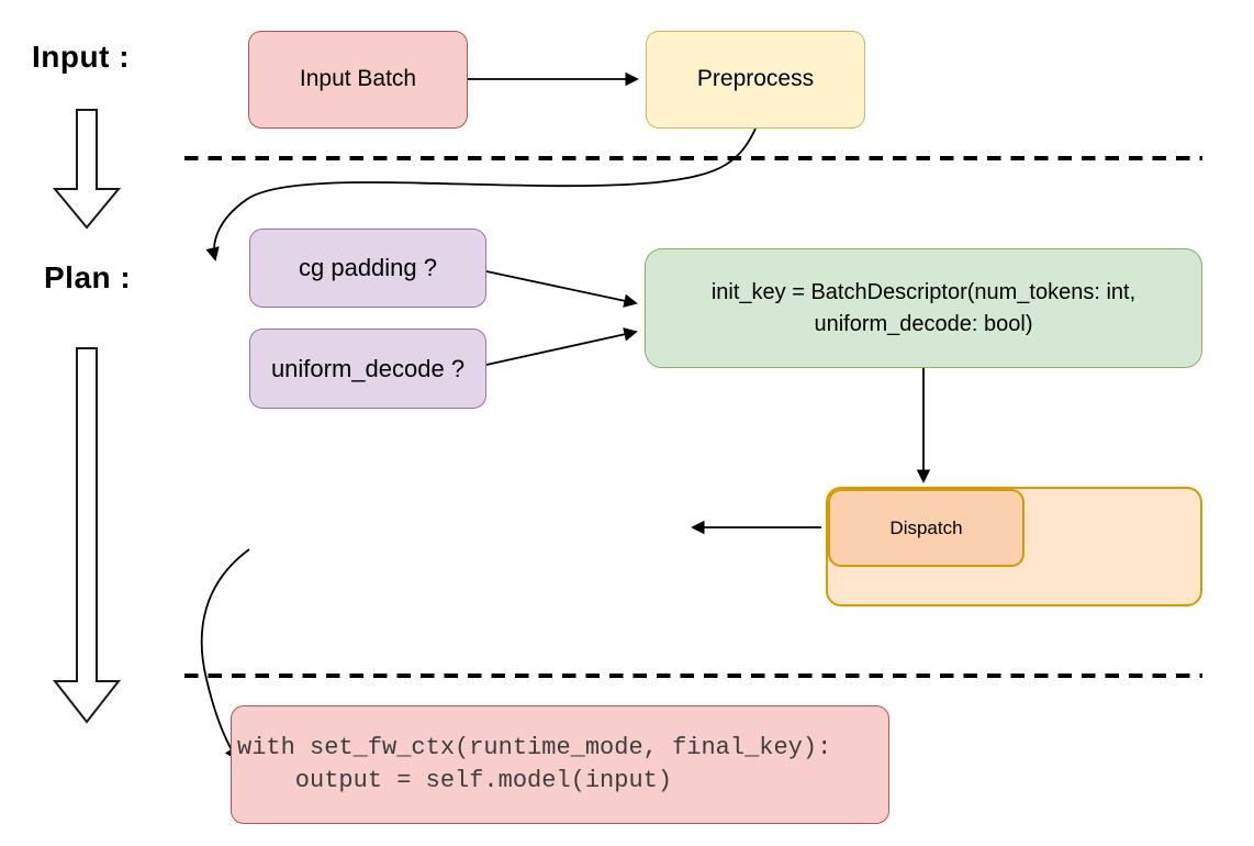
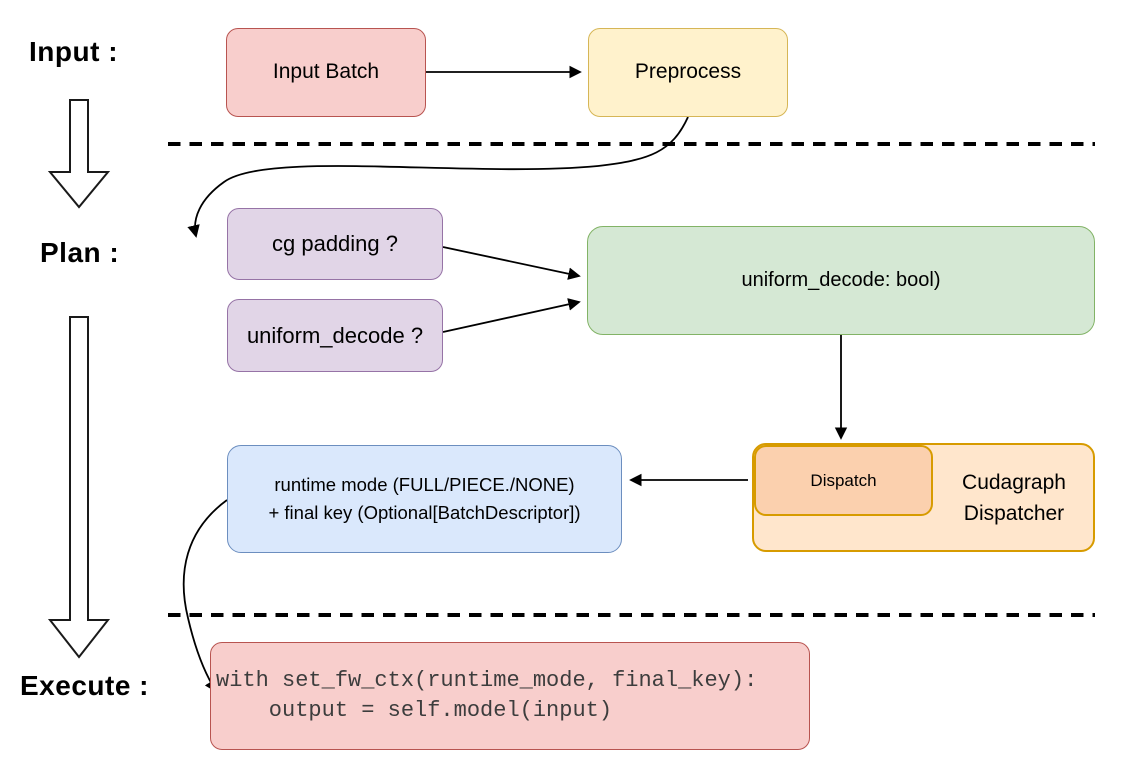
  Input :
  Plan :
+ Execute :
  Input Batch
  Preprocess
  cg padding ?
  uniform_decode ?
- init_key = BatchDescriptor(num_tokens: int,
  uniform_decode: bool)
  Dispatch
+ Cudagraph
+ Dispatcher
+ runtime mode (FULL/PIECE./NONE)
+ + final key (Optional[BatchDescriptor])
  with set_fw_ctx(runtime_mode, final_key):
  output = self.model(input)
